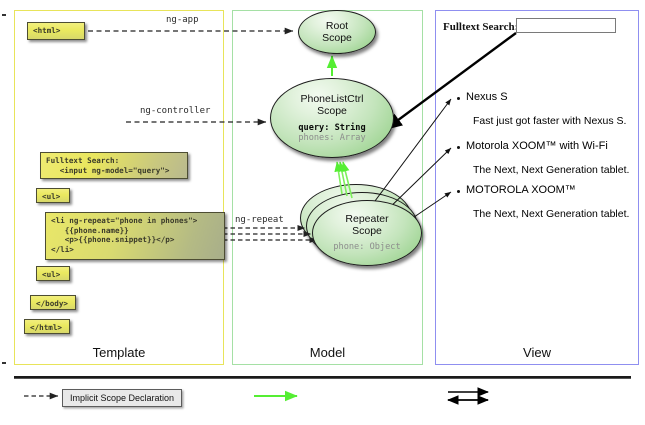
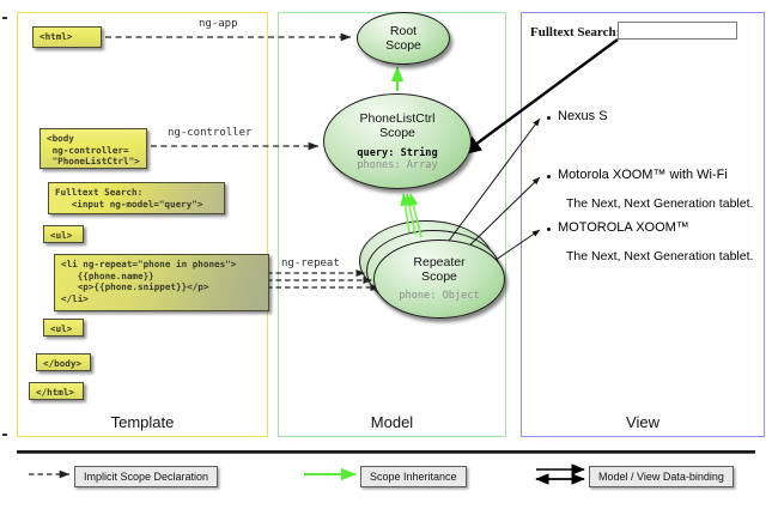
  Template
  Model
  View
  <html>
+ <body
+ ng-controller=
+ "PhoneListCtrl">
  Fulltext Search:
  <input ng-model="query">
  <ul>
  <li ng-repeat="phone in phones">
  {{phone.name}}
  <p>{{phone.snippet}}</p>
  </li>
  <ul>
  </body>
  </html>
  ng-app
  ng-controller
  ng-repeat
  Root
  Scope
  PhoneListCtrl
  Scope
  query: String
  phones: Array
  Repeater
  Scope
  phone: Object
  Fulltext Search
  Nexus S
- Fast just got faster with Nexus S.
  Motorola XOOM™ with Wi-Fi
  The Next, Next Generation tablet.
  MOTOROLA XOOM™
  The Next, Next Generation tablet.
  Implicit Scope Declaration
+ Scope Inheritance
+ Model / View Data-binding
